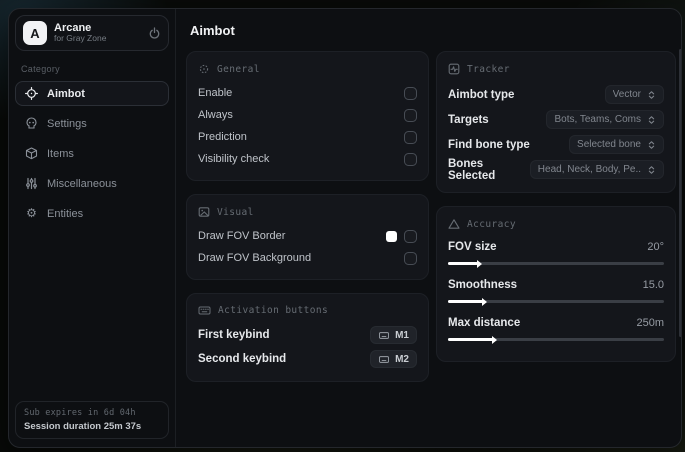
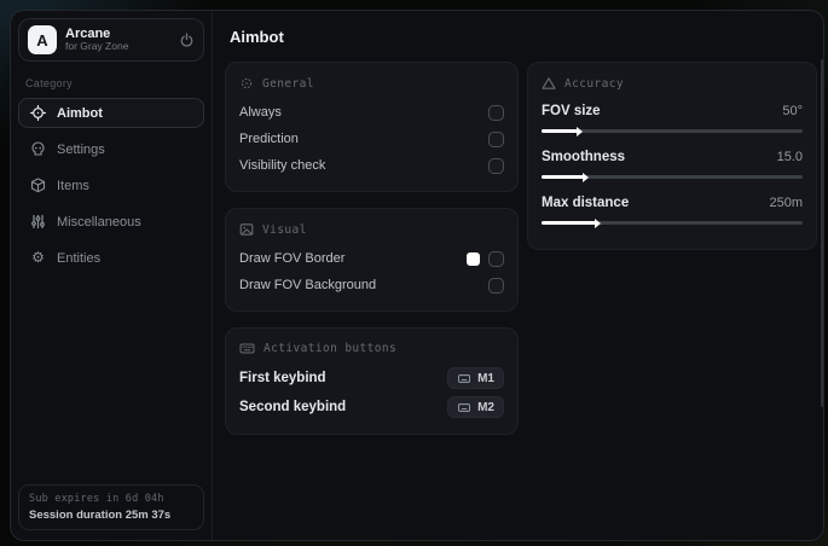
  A
  Arcane
  for Gray Zone
  Category
  Aimbot
  Settings
  Items
  Miscellaneous
  ⚙
  Entities
  Sub expires in 6d 04h
  Session duration 25m 37s
  Aimbot
  General
- Enable
  Always
  Prediction
  Visibility check
  Visual
  Draw FOV Border
  Draw FOV Background
  Activation buttons
  First keybind
  M1
  Second keybind
  M2
- Tracker
- Aimbot type
- Vector
- Targets
- Bots, Teams, Coms
- Find bone type
- Selected bone
- Bones Selected
- Head, Neck, Body, Pe..
  Accuracy
  FOV size
- 20°
+ 50°
  Smoothness
  15.0
  Max distance
  250m
